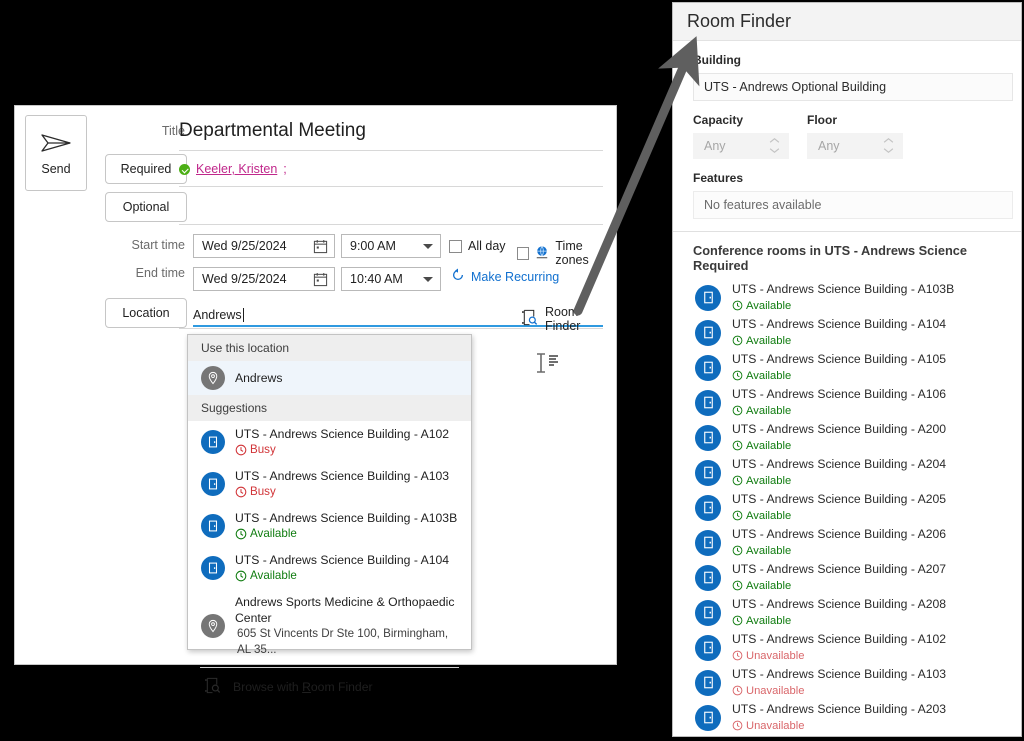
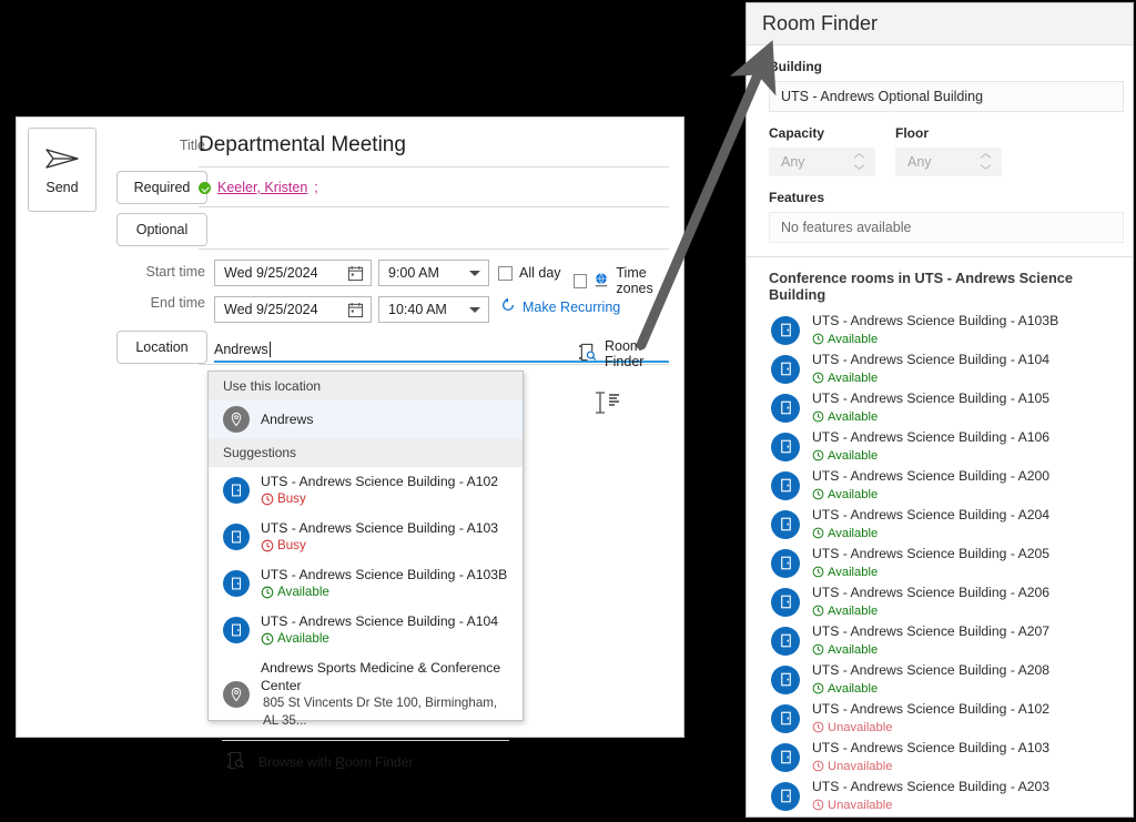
  Send
  Required
  Optional
  Location
  Title
  Departmental Meeting
  Keeler, Kristen
  ;
  Start time
  End time
  Wed 9/25/2024
  Wed 9/25/2024
  9:00 AM
  10:40 AM
  All day
  Time zones
  Make Recurring
  Andrews
  Room Finder
  Use this location
  Andrews
  Suggestions
  UTS - Andrews Science Building - A102
  Busy
  UTS - Andrews Science Building - A103
  Busy
  UTS - Andrews Science Building - A103B
  Available
  UTS - Andrews Science Building - A104
  Available
- Andrews Sports Medicine & Orthopaedic Center
+ Andrews Sports Medicine & Conference Center
- 605 St Vincents Dr Ste 100, Birmingham, AL 35...
+ 805 St Vincents Dr Ste 100, Birmingham, AL 35...
  Browse with Room Finder
  Room Finder
  Building
  UTS - Andrews Optional Building
  Capacity
  Any
  Floor
  Any
  Features
  No features available
- Conference rooms in UTS - Andrews Science Required
+ Conference rooms in UTS - Andrews Science Building
  UTS - Andrews Science Building - A103B
  Available
  UTS - Andrews Science Building - A104
  Available
  UTS - Andrews Science Building - A105
  Available
  UTS - Andrews Science Building - A106
  Available
  UTS - Andrews Science Building - A200
  Available
  UTS - Andrews Science Building - A204
  Available
  UTS - Andrews Science Building - A205
  Available
  UTS - Andrews Science Building - A206
  Available
  UTS - Andrews Science Building - A207
  Available
  UTS - Andrews Science Building - A208
  Available
  UTS - Andrews Science Building - A102
  Unavailable
  UTS - Andrews Science Building - A103
  Unavailable
  UTS - Andrews Science Building - A203
  Unavailable
